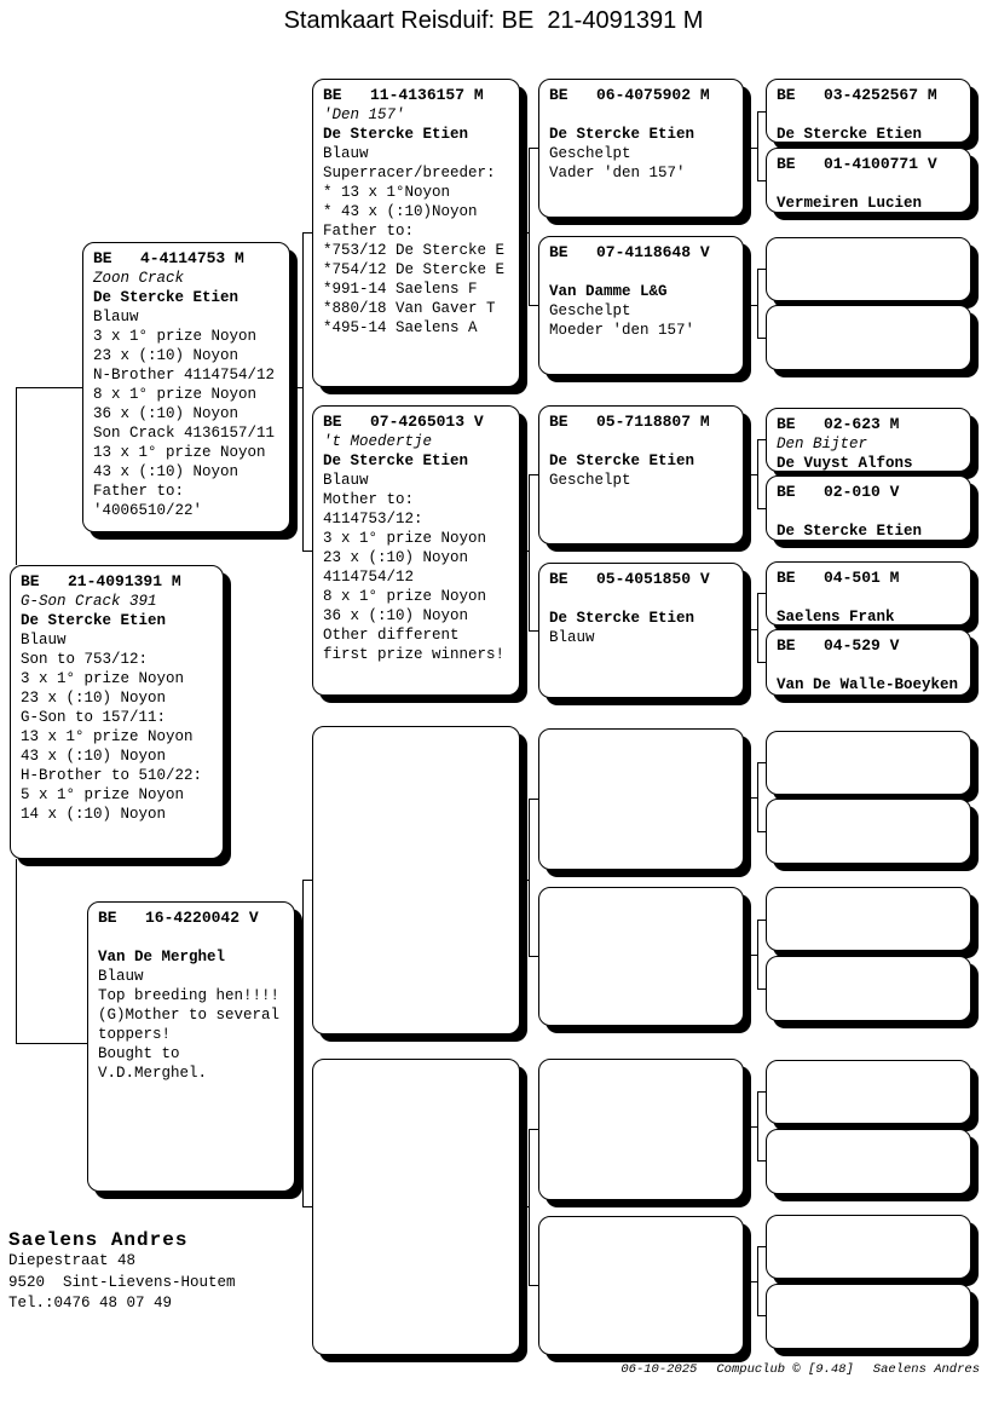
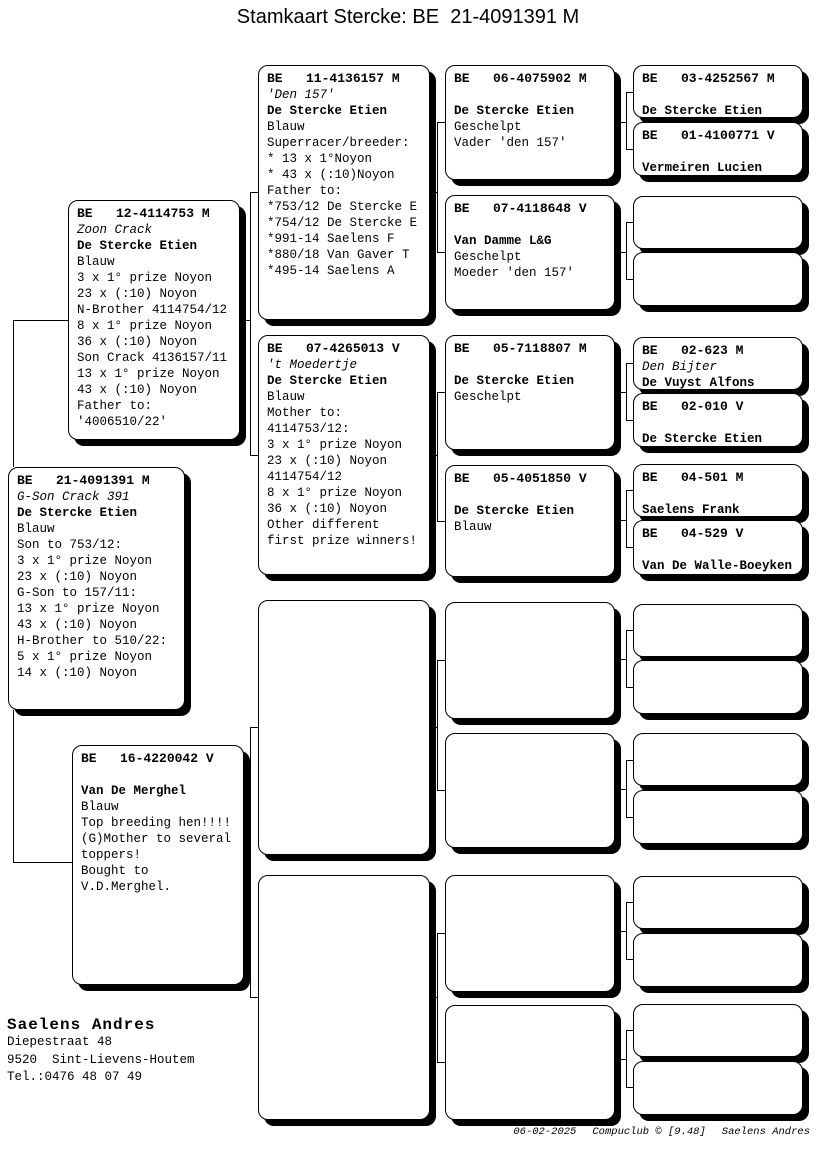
- Stamkaart Reisduif: BE 21-4091391 M
+ Stamkaart Stercke: BE 21-4091391 M
- BE 4-4114753 M
+ BE 12-4114753 M
  Zoon Crack
  De Stercke Etien
  Blauw
  3 x 1° prize Noyon
  23 x (:10) Noyon
  N-Brother 4114754/12
  8 x 1° prize Noyon
  36 x (:10) Noyon
  Son Crack 4136157/11
  13 x 1° prize Noyon
  43 x (:10) Noyon
  Father to:
  '4006510/22'
  BE 21-4091391 M
  G-Son Crack 391
  De Stercke Etien
  Blauw
  Son to 753/12:
  3 x 1° prize Noyon
  23 x (:10) Noyon
  G-Son to 157/11:
  13 x 1° prize Noyon
  43 x (:10) Noyon
  H-Brother to 510/22:
  5 x 1° prize Noyon
  14 x (:10) Noyon
  BE 16-4220042 V
  Van De Merghel
  Blauw
  Top breeding hen!!!!
  (G)Mother to several
  toppers!
  Bought to
  V.D.Merghel.
  BE 11-4136157 M
  'Den 157'
  De Stercke Etien
  Blauw
  Superracer/breeder:
  * 13 x 1°Noyon
  * 43 x (:10)Noyon
  Father to:
  *753/12 De Stercke E
  *754/12 De Stercke E
  *991-14 Saelens F
  *880/18 Van Gaver T
  *495-14 Saelens A
  BE 07-4265013 V
  't Moedertje
  De Stercke Etien
  Blauw
  Mother to:
  4114753/12:
  3 x 1° prize Noyon
  23 x (:10) Noyon
  4114754/12
  8 x 1° prize Noyon
  36 x (:10) Noyon
  Other different
  first prize winners!
  BE 06-4075902 M
  De Stercke Etien
  Geschelpt
  Vader 'den 157'
  BE 07-4118648 V
  Van Damme L&G
  Geschelpt
  Moeder 'den 157'
  BE 05-7118807 M
  De Stercke Etien
  Geschelpt
  BE 05-4051850 V
  De Stercke Etien
  Blauw
  BE 03-4252567 M
  De Stercke Etien
  BE 01-4100771 V
  Vermeiren Lucien
  BE 02-623 M
  Den Bijter
  De Vuyst Alfons
  BE 02-010 V
  De Stercke Etien
  BE 04-501 M
  Saelens Frank
  BE 04-529 V
  Van De Walle-Boeyken
  Saelens Andres
  Diepestraat 48
  9520 Sint-Lievens-Houtem
  Tel.:0476 48 07 49
- 06-10-2025 Compuclub © [9.48] Saelens Andres
+ 06-02-2025 Compuclub © [9.48] Saelens Andres
